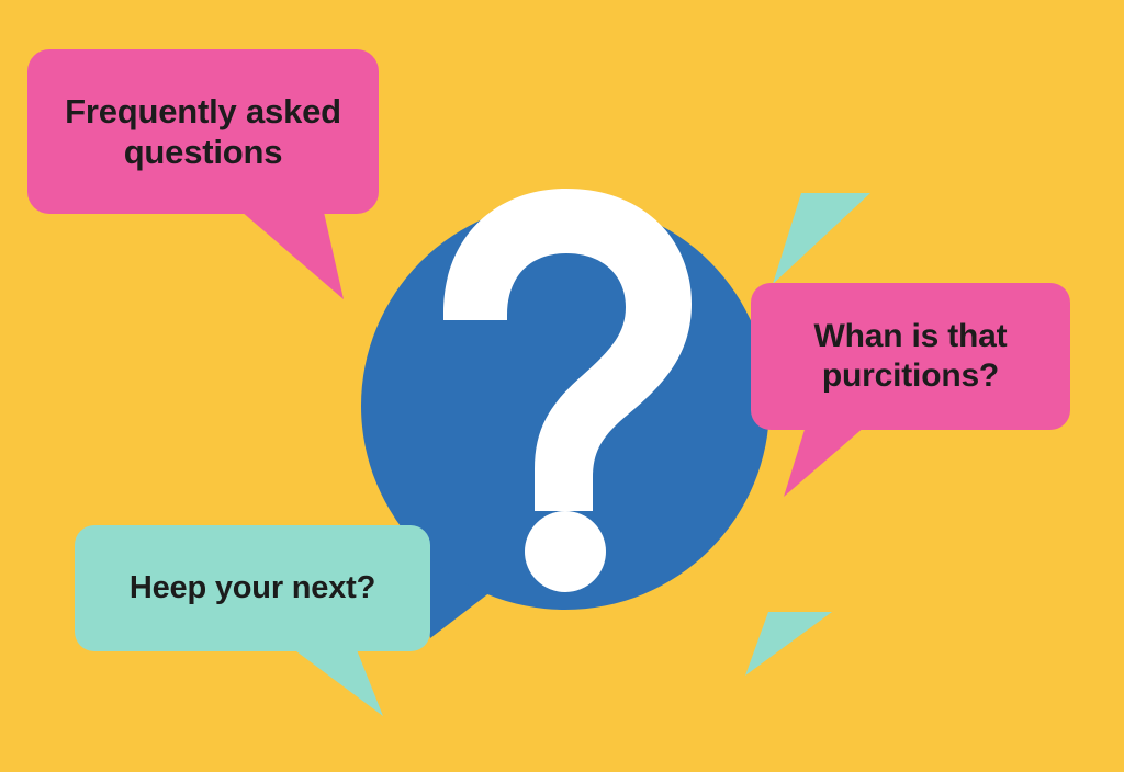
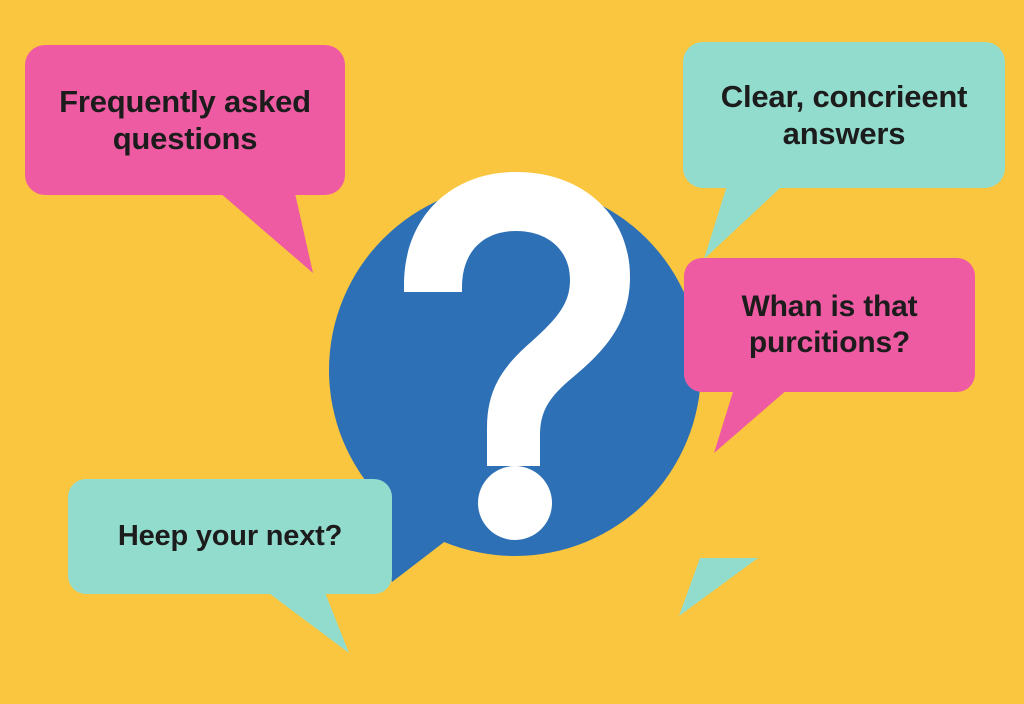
  Frequently asked
  questions
+ Clear, concrieent
+ answers
  Whan is that
  purcitions?
  Heep your next?
